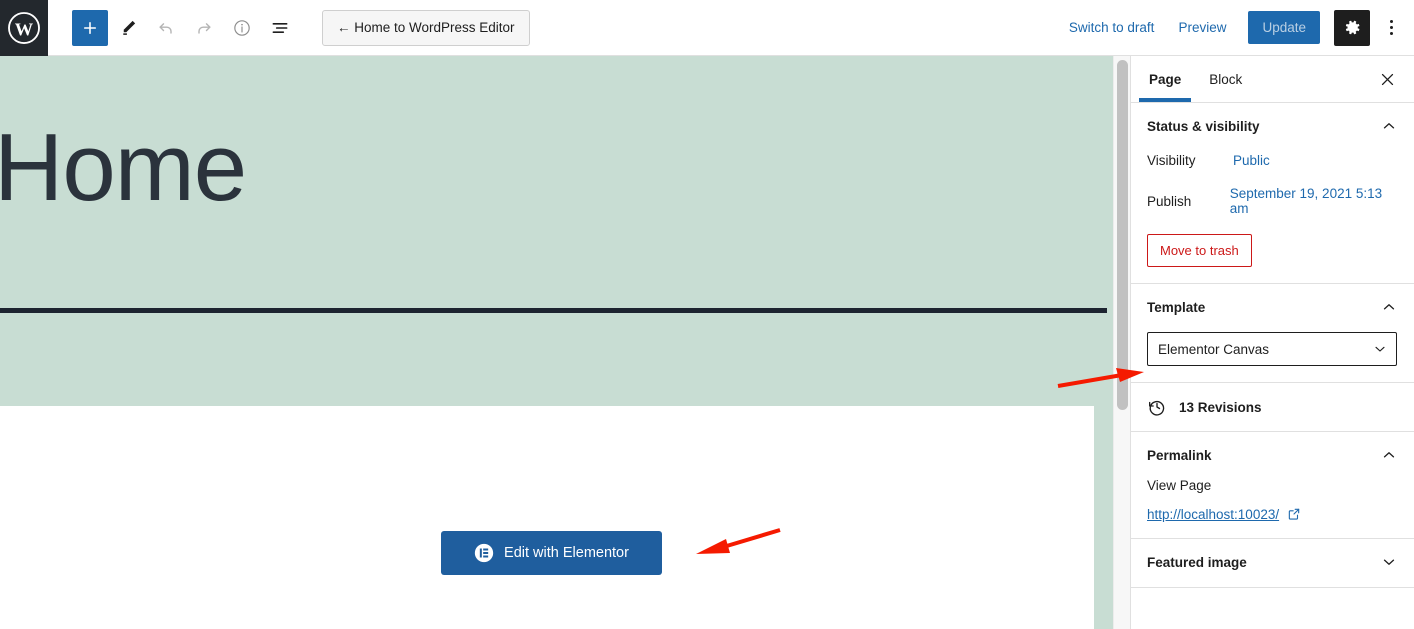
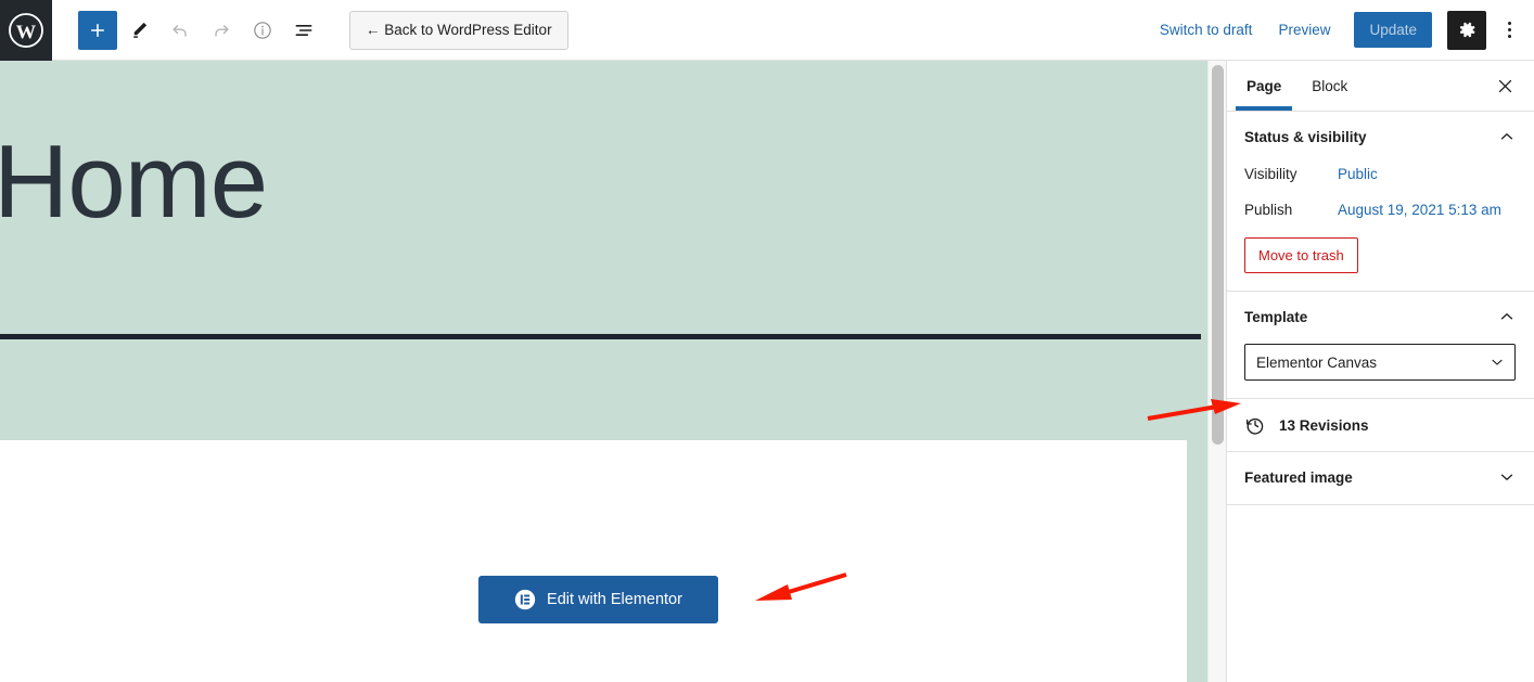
  W
- ← Home to WordPress Editor
+ ← Back to WordPress Editor
  Switch to draft
  Preview
  Update
  Home
  Edit with Elementor
  Page
  Block
  Status & visibility
  Visibility
  Public
  Publish
- September 19, 2021 5:13 am
+ August 19, 2021 5:13 am
  Move to trash
  Template
  Elementor Canvas
  13 Revisions
- Permalink
- View Page
- http://localhost:10023/
  Featured image
